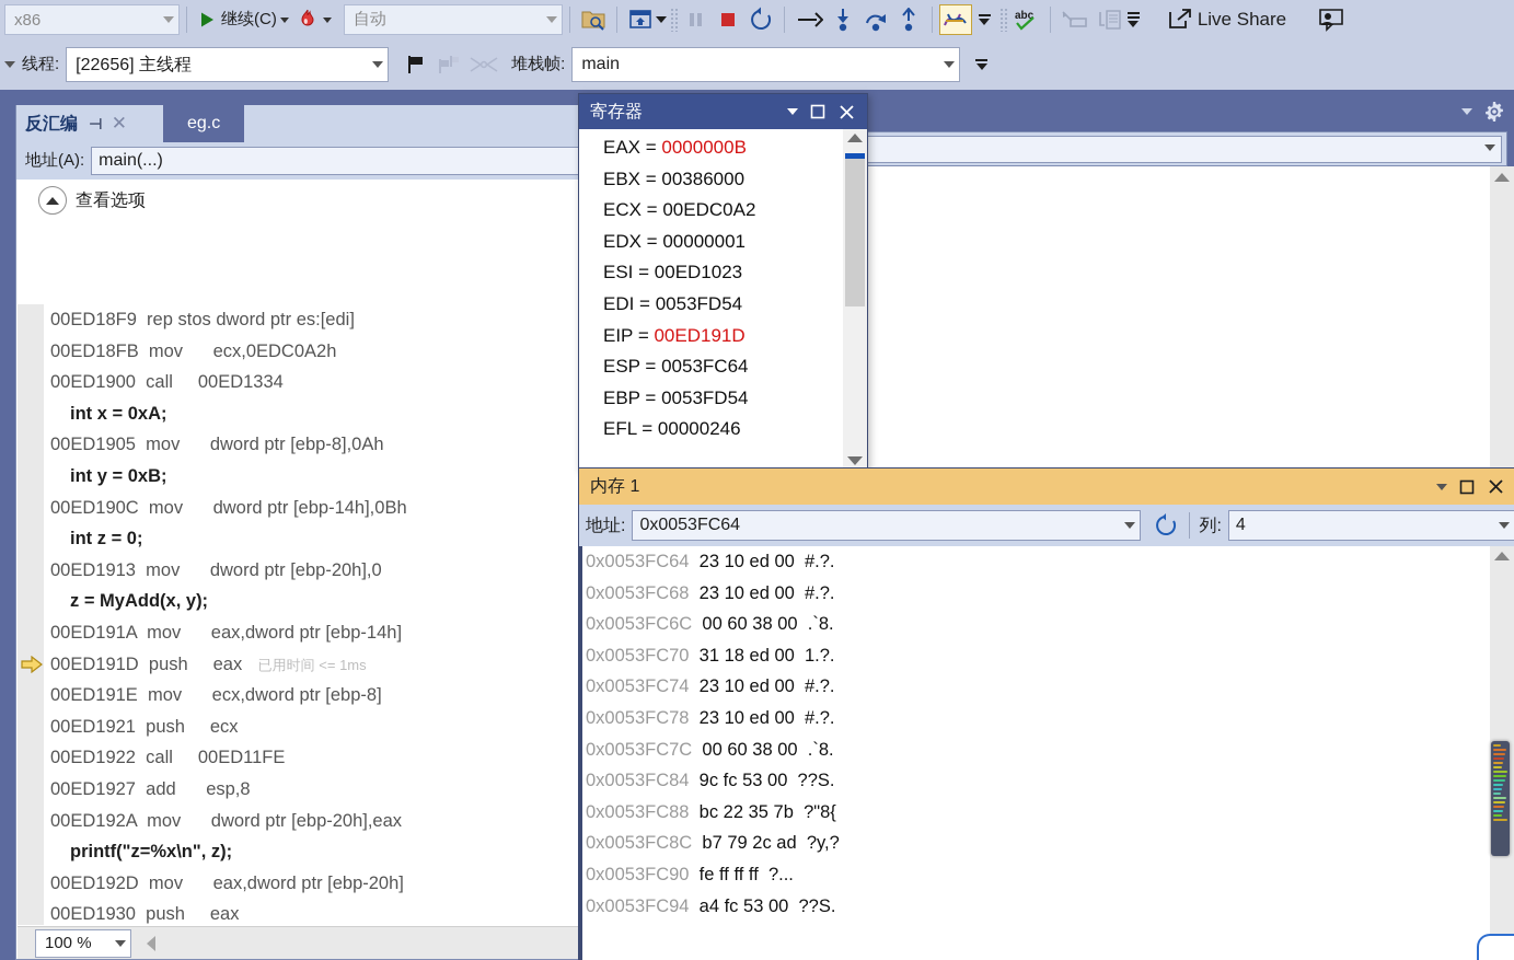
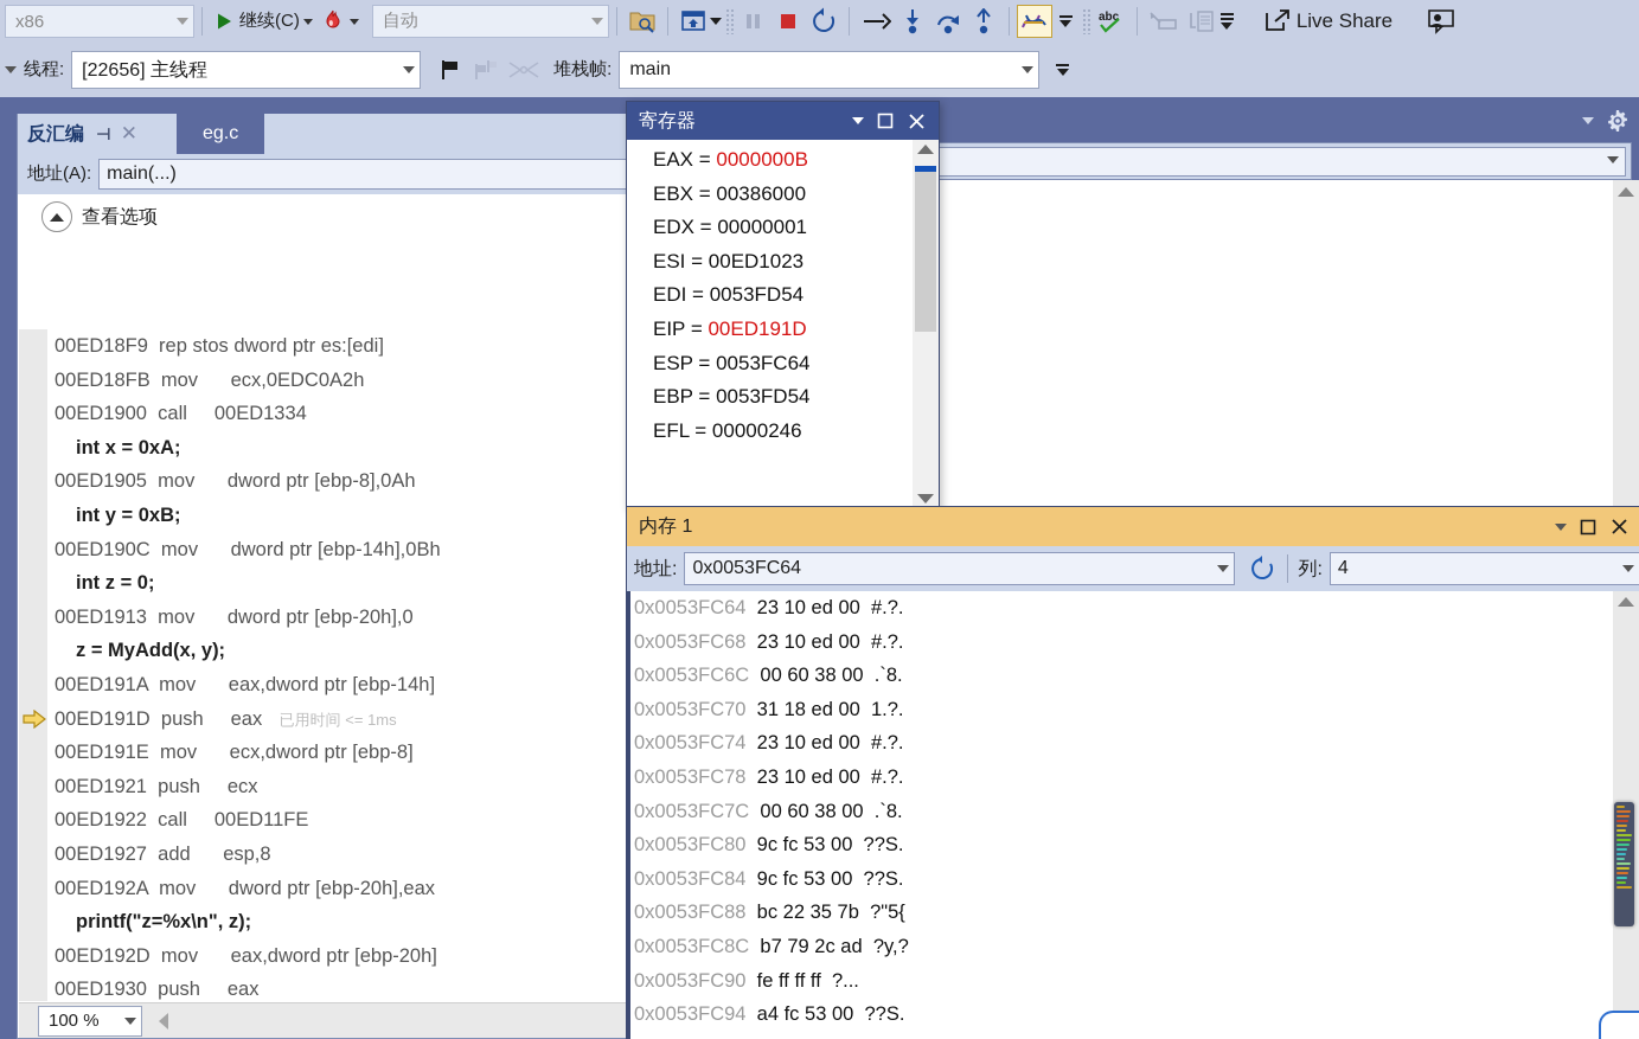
  x86
  继续(C)
  自动
  abc
  Live Share
  线程:
  [22656] 主线程
  堆栈帧:
  main
  反汇编
  ⊣
  ✕
  eg.c
  地址(A):
  main(...)
  查看选项
  00ED18F9 rep stos dword ptr es:[edi]
  00ED18FB mov ecx,0EDC0A2h
  00ED1900 call 00ED1334
  int x = 0xA;
  00ED1905 mov dword ptr [ebp-8],0Ah
  int y = 0xB;
  00ED190C mov dword ptr [ebp-14h],0Bh
  int z = 0;
  00ED1913 mov dword ptr [ebp-20h],0
  z = MyAdd(x, y);
  00ED191A mov eax,dword ptr [ebp-14h]
  00ED191D push eax 已用时间 <= 1ms
  00ED191E mov ecx,dword ptr [ebp-8]
  00ED1921 push ecx
  00ED1922 call 00ED11FE
  00ED1927 add esp,8
  00ED192A mov dword ptr [ebp-20h],eax
  printf("z=%x\n", z);
  00ED192D mov eax,dword ptr [ebp-20h]
  00ED1930 push eax
  100 %
  寄存器
  EAX = 0000000B
  EBX = 00386000
- ECX = 00EDC0A2
  EDX = 00000001
  ESI = 00ED1023
  EDI = 0053FD54
  EIP = 00ED191D
  ESP = 0053FC64
  EBP = 0053FD54
  EFL = 00000246
  内存 1
  地址:
  0x0053FC64
  列:
  4
  0x0053FC64 23 10 ed 00 #.?.
  0x0053FC68 23 10 ed 00 #.?.
  0x0053FC6C 00 60 38 00 .`8.
  0x0053FC70 31 18 ed 00 1.?.
  0x0053FC74 23 10 ed 00 #.?.
  0x0053FC78 23 10 ed 00 #.?.
  0x0053FC7C 00 60 38 00 .`8.
+ 0x0053FC80 9c fc 53 00 ??S.
  0x0053FC84 9c fc 53 00 ??S.
- 0x0053FC88 bc 22 35 7b ?"8{
+ 0x0053FC88 bc 22 35 7b ?"5{
  0x0053FC8C b7 79 2c ad ?y,?
  0x0053FC90 fe ff ff ff ?...
  0x0053FC94 a4 fc 53 00 ??S.
